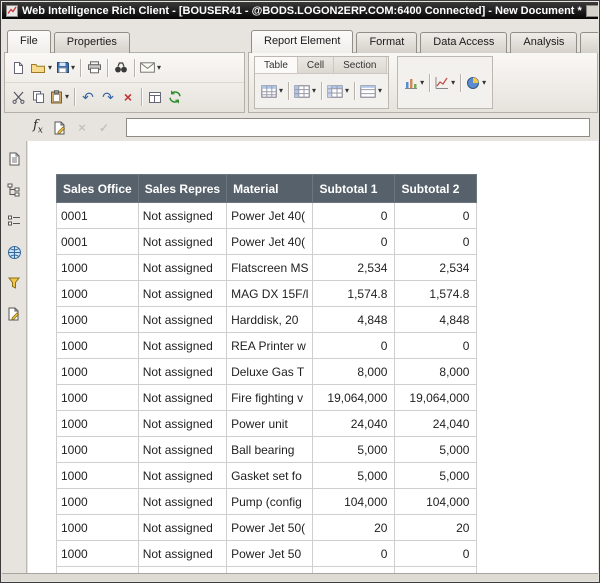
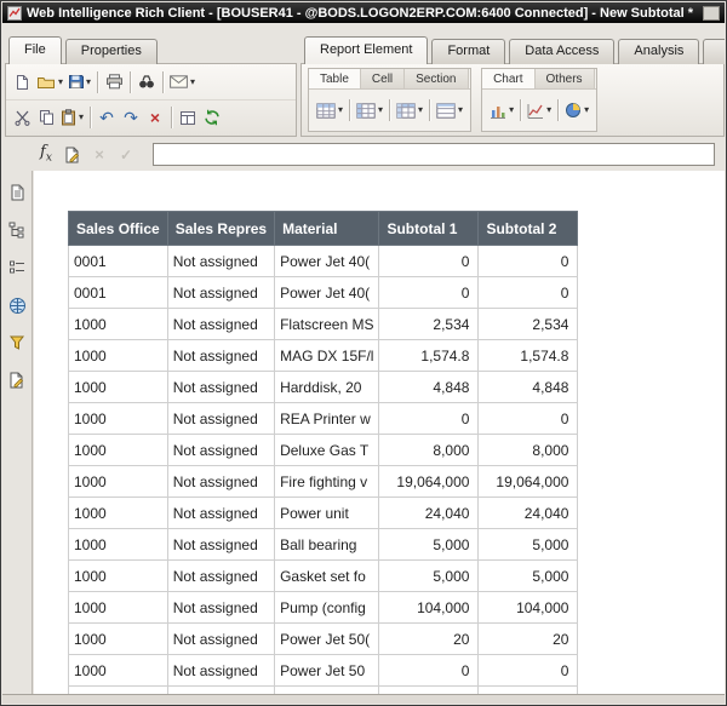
- Web Intelligence Rich Client - [BOUSER41 - @BODS.LOGON2ERP.COM:6400 Connected] - New Document *
+ Web Intelligence Rich Client - [BOUSER41 - @BODS.LOGON2ERP.COM:6400 Connected] - New Subtotal *
  File
  Properties
  ▾
  ▾
  ▾
  ▾
  ↶
  ↷
  ×
  Report Element
  Format
  Data Access
  Analysis
  Table
  Cell
  Section
  ▾
  ▾
  ▾
  ▾
+ Chart
+ Others
  ▾
  ▾
  ▾
  fx
  ×
  ✓
  Sales Office	Sales Repres	Material	Subtotal 1	Subtotal 2
  0001	Not assigned	Power Jet 40(	0	0
  0001	Not assigned	Power Jet 40(	0	0
  1000	Not assigned	Flatscreen MS	2,534	2,534
  1000	Not assigned	MAG DX 15F/l	1,574.8	1,574.8
  1000	Not assigned	Harddisk, 20	4,848	4,848
  1000	Not assigned	REA Printer w	0	0
  1000	Not assigned	Deluxe Gas T	8,000	8,000
  1000	Not assigned	Fire fighting v	19,064,000	19,064,000
  1000	Not assigned	Power unit	24,040	24,040
  1000	Not assigned	Ball bearing	5,000	5,000
  1000	Not assigned	Gasket set fo	5,000	5,000
  1000	Not assigned	Pump (config	104,000	104,000
  1000	Not assigned	Power Jet 50(	20	20
  1000	Not assigned	Power Jet 50	0	0
